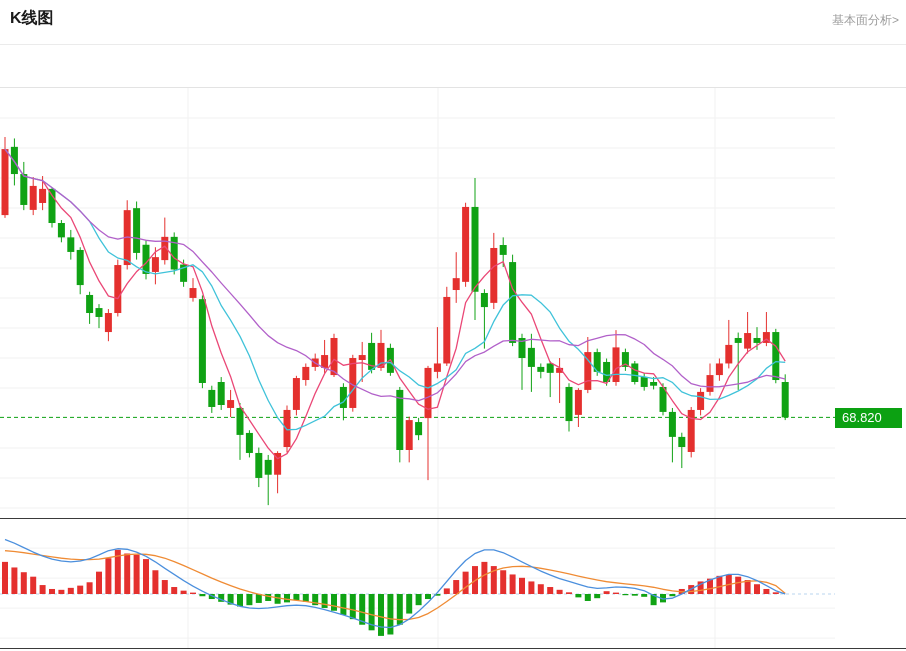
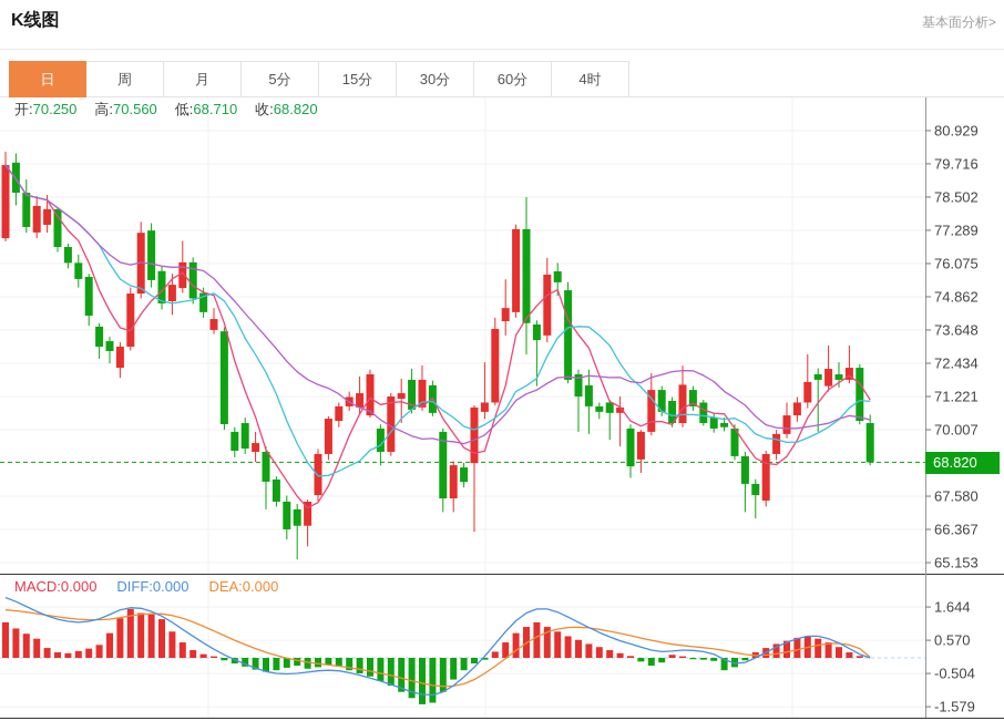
  K线图
  基本面分析>
+ 日
+ 周
+ 月
+ 5分
+ 15分
+ 30分
+ 60分
+ 4时
+ 80.929
+ 79.716
+ 78.502
+ 77.289
+ 76.075
+ 74.862
+ 73.648
+ 72.434
+ 71.221
+ 70.007
+ 67.580
+ 66.367
+ 65.153
+ 1.644
+ 0.570
+ -0.504
+ -1.579
+ 开:70.250 高:70.560 低:68.710 收:68.820
+ MACD:0.000 DIFF:0.000 DEA:0.000
  68.820
